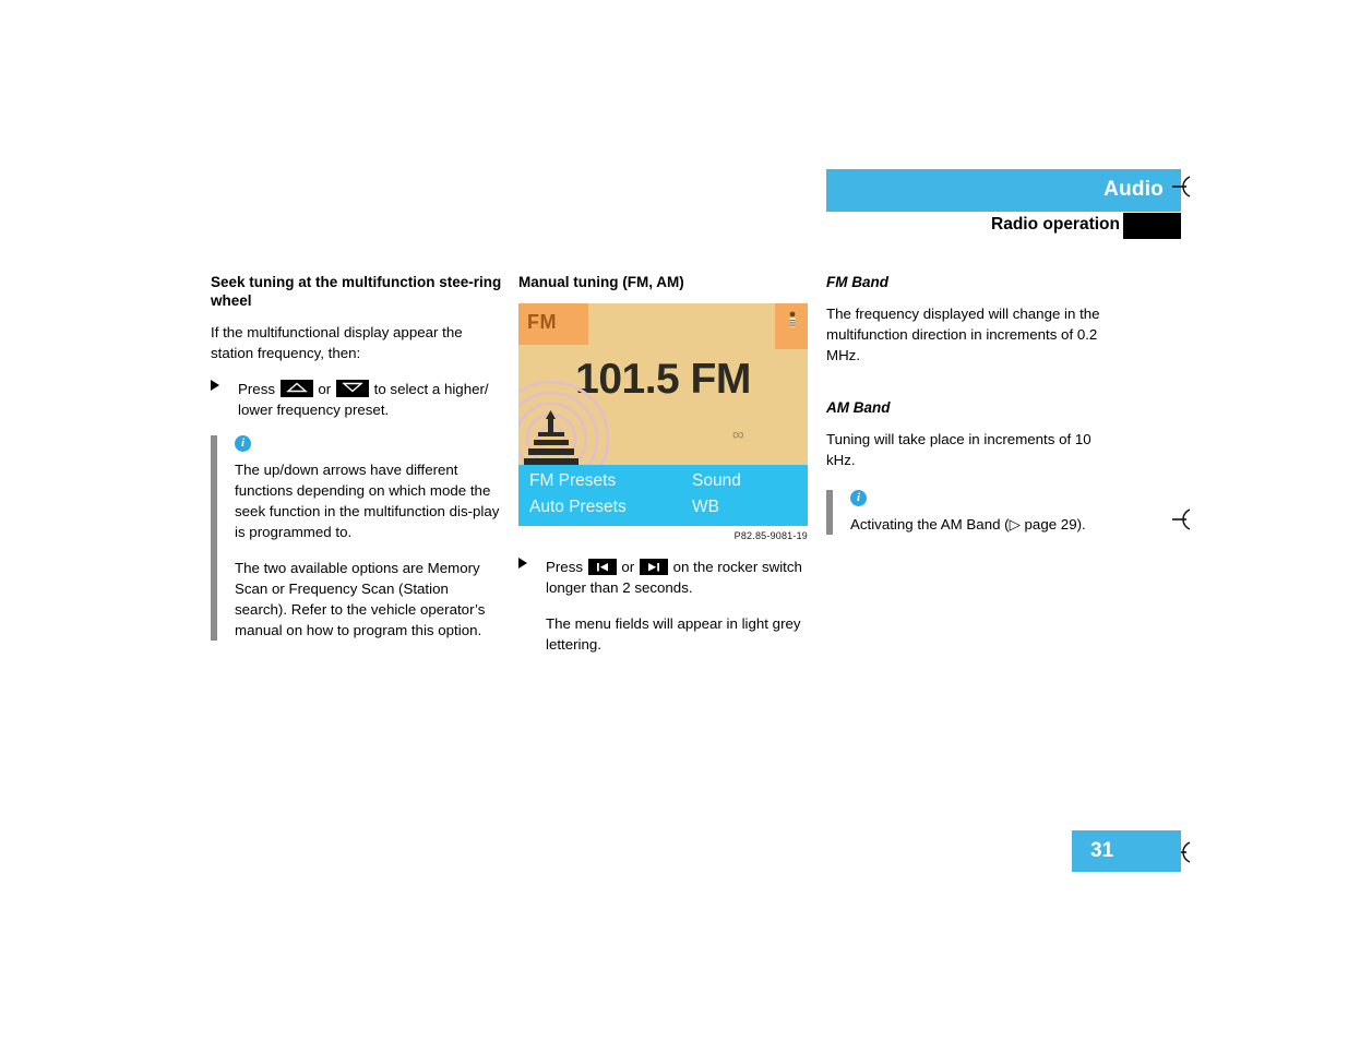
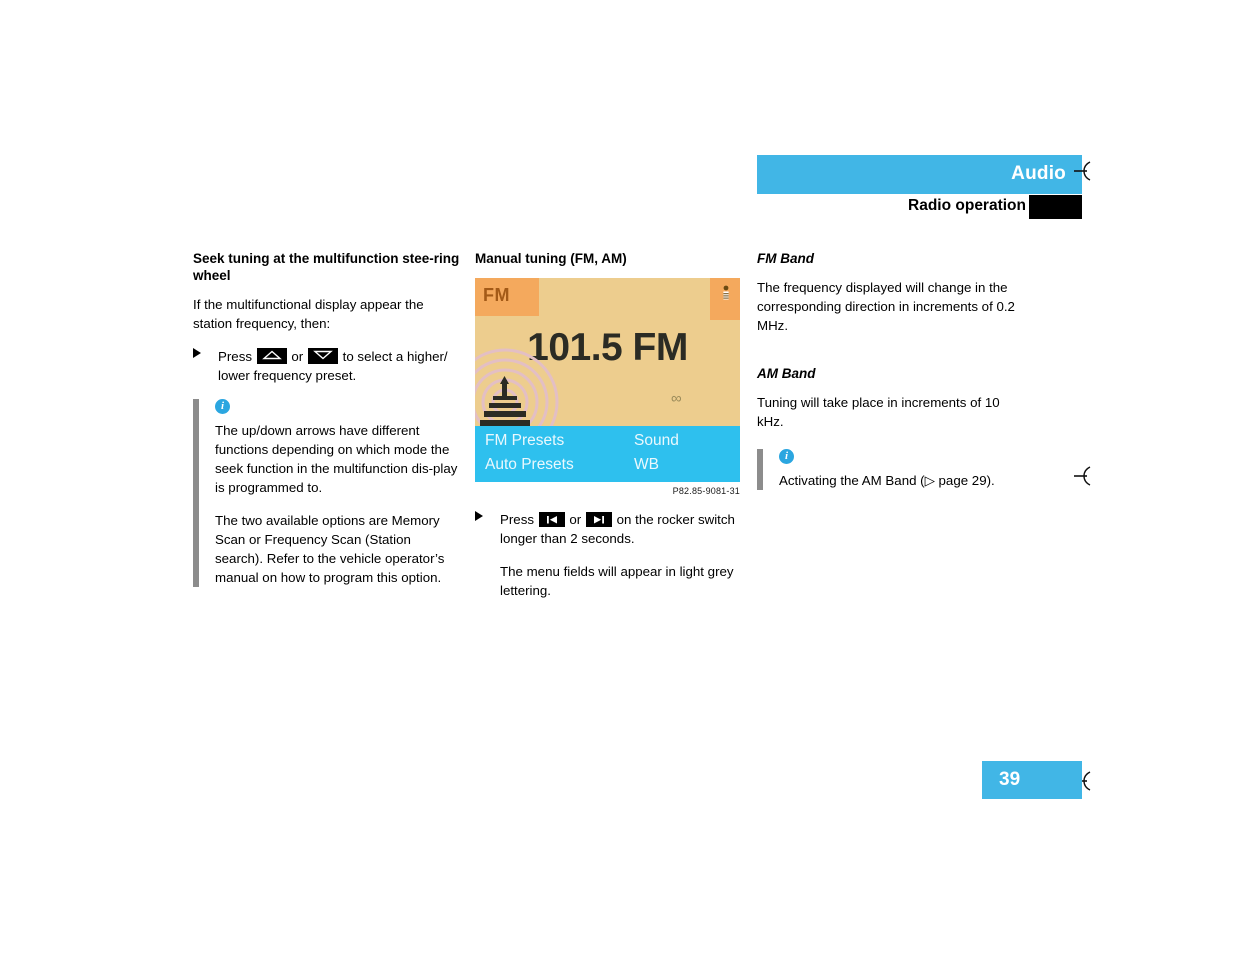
  Audio
  Radio operation
  Seek tuning at the multifunction stee-ring wheel
  If the multifunctional display appear the station frequency, then:
  Press or to select a higher/ lower frequency preset.
  i
  The up/down arrows have different functions depending on which mode the seek function in the multifunction dis-play is programmed to.
  The two available options are Memory Scan or Frequency Scan (Station search). Refer to the vehicle operator’s manual on how to program this option.
  Manual tuning (FM, AM)
  FM
  101.5 FM
  ∞
  FM Presets
  Auto Presets
  Sound
  WB
- P82.85-9081-19
+ P82.85-9081-31
  Press or on the rocker switch longer than 2 seconds.
  The menu fields will appear in light grey lettering.
  FM Band
- The frequency displayed will change in the multifunction direction in increments of 0.2 MHz.
+ The frequency displayed will change in the corresponding direction in increments of 0.2 MHz.
  AM Band
  Tuning will take place in increments of 10 kHz.
  i
  Activating the AM Band (▷ page 29).
- 31
+ 39
